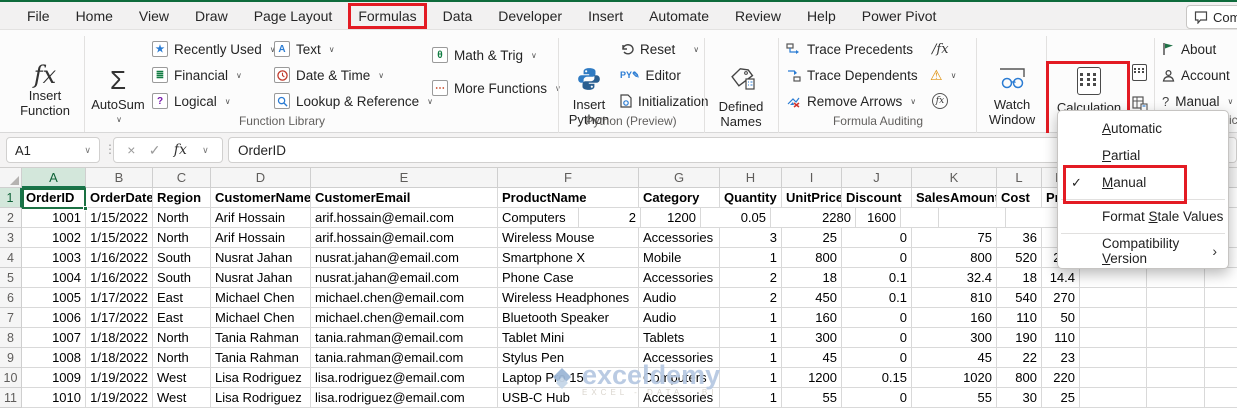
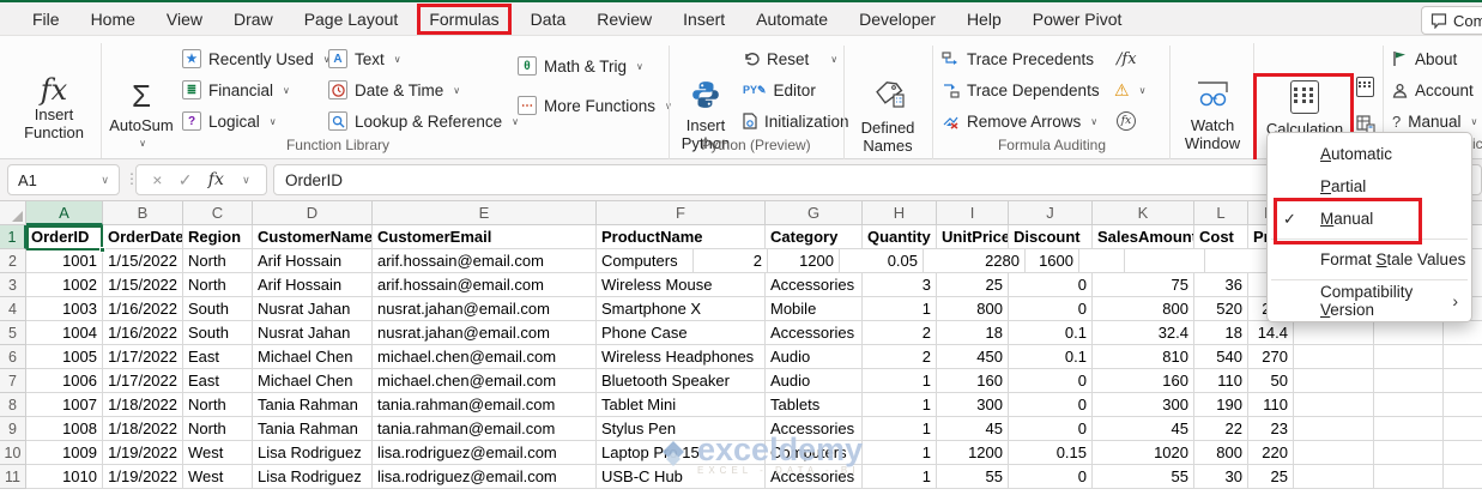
  File
  Home
  View
  Draw
  Page Layout
  Formulas
  Data
- Developer
+ Review
  Insert
  Automate
- Review
+ Developer
  Help
  Power Pivot
  Com
  fx
  Insert Function
  Σ
  AutoSum
  ∨
  ★
  Recently Used
  ∨
  ≣
  Financial
  ∨
  ?
  Logical
  ∨
  A
  Text
  ∨
  Date & Time
  ∨
  Lookup & Reference
  ∨
  θ
  Math & Trig
  ∨
  ⋯
  More Functions
  Function Library
  Insert Python
  Reset
  ∨
  PY✎
  Editor
  Initializatio
  Python (Preview)
  Defined Names
  Trace Precedents
  Trace Dependents
  Remove Arrows
  ∨
  ∕fx
  ⚠
  ∨
  fx
  Formula Auditing
  Watch Window
  About
  Account
  ?
  Manual
  ∨
  ic
  A1
  ∨
  ⋮
  ×
  ✓
  fx
  ∨
  OrderID
  A
  B
  C
  D
  E
  F
  G
  H
  I
  J
  K
  L
  1
  OrderID
  OrderDate
  Region
  CustomerName
  CustomerEmail
  ProductName
  Category
  Quantity
  UnitPrice
  Discount
  SalesAmoun
  Cost
  2
  1001
  1/15/2022
  North
  Arif Hossain
  arif.hossain@email.com
  Computers
  2
  1200
  0.05
  2280
  1600
  3
  1002
  1/15/2022
  North
  Arif Hossain
  arif.hossain@email.com
  Wireless Mouse
  Accessories
  3
  25
  0
  75
  36
  4
  1003
  1/16/2022
  South
  Nusrat Jahan
  nusrat.jahan@email.com
  Smartphone X
  Mobile
  1
  800
  0
  800
  520
  5
  1004
  1/16/2022
  South
  Nusrat Jahan
  nusrat.jahan@email.com
  Phone Case
  Accessories
  2
  18
  0.1
  32.4
  18
  14.4
  6
  1005
  1/17/2022
  East
  Michael Chen
  michael.chen@email.com
  Wireless Headphones
  Audio
  2
  450
  0.1
  810
  540
  270
  7
  1006
  1/17/2022
  East
  Michael Chen
  michael.chen@email.com
  Bluetooth Speaker
  Audio
  1
  160
  0
  160
  110
  50
  8
  1007
  1/18/2022
  North
  Tania Rahman
  tania.rahman@email.com
  Tablet Mini
  Tablets
  1
  300
  0
  300
  190
  110
  9
  1008
  1/18/2022
  North
  Tania Rahman
  tania.rahman@email.com
  Stylus Pen
  Accessories
  1
  45
  0
  45
  22
  23
  10
  1009
  1/19/2022
  West
  Lisa Rodriguez
  lisa.rodriguez@email.com
  Laptop P 15
  Computers
  1
  1200
  0.15
  1020
  800
  220
  11
  1010
  1/19/2022
  West
  Lisa Rodriguez
  lisa.rodriguez@email.com
  USB-C Hub
  Accessories
  1
  55
  0
  55
  30
  25
  exceldemy
  EXCEL - DATA - BI
  Automatic
  Partial
  ✓
  Manual
  Format Stale Values
  Compatibility Version
  ›
